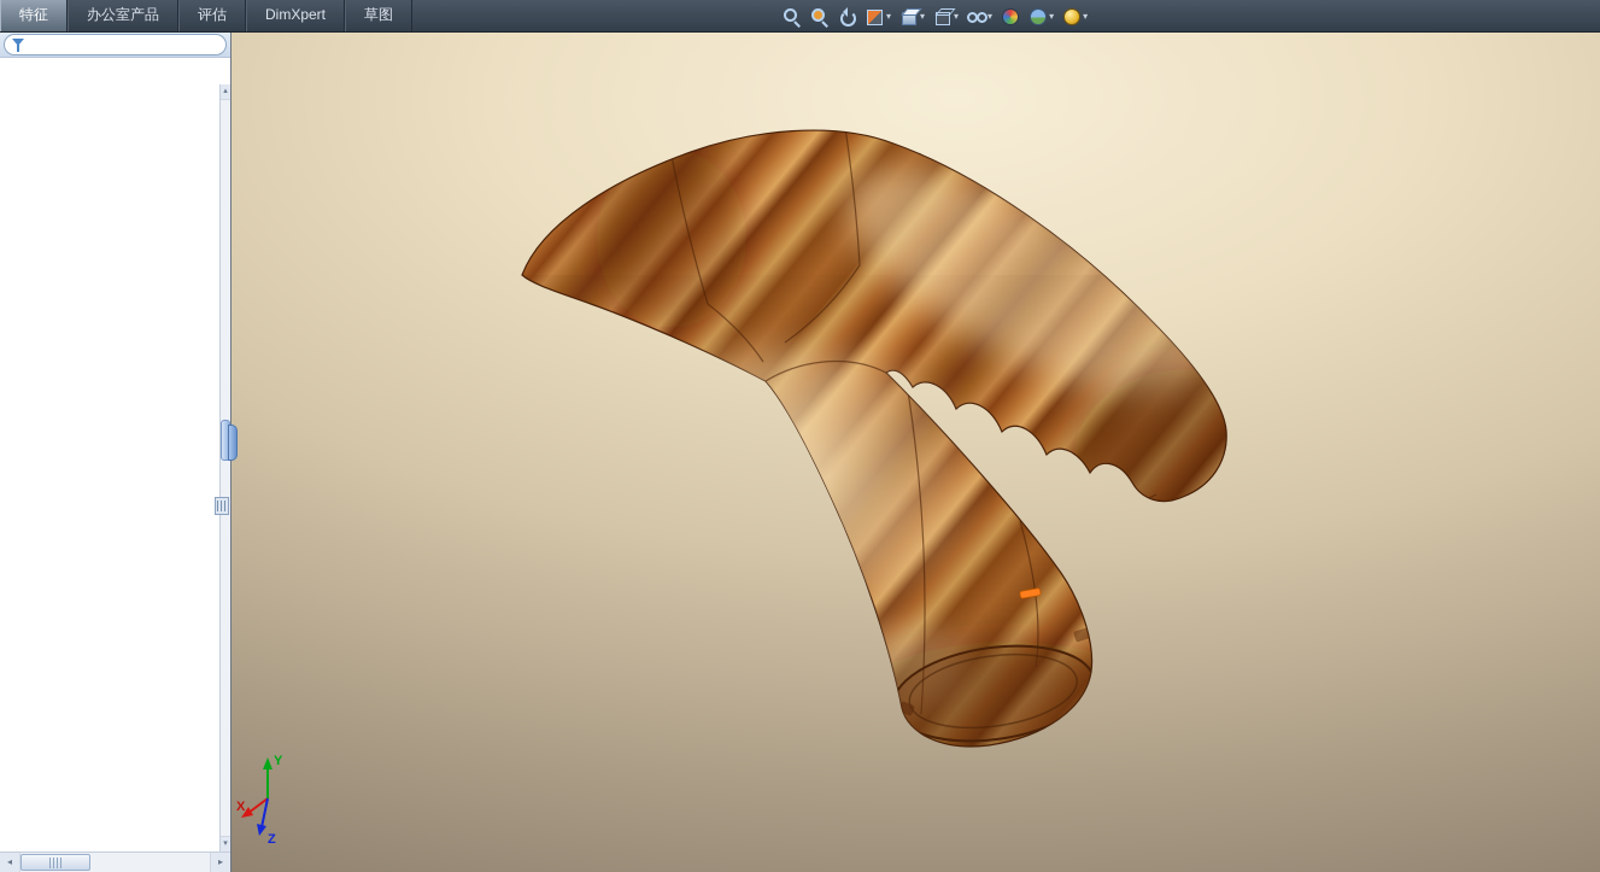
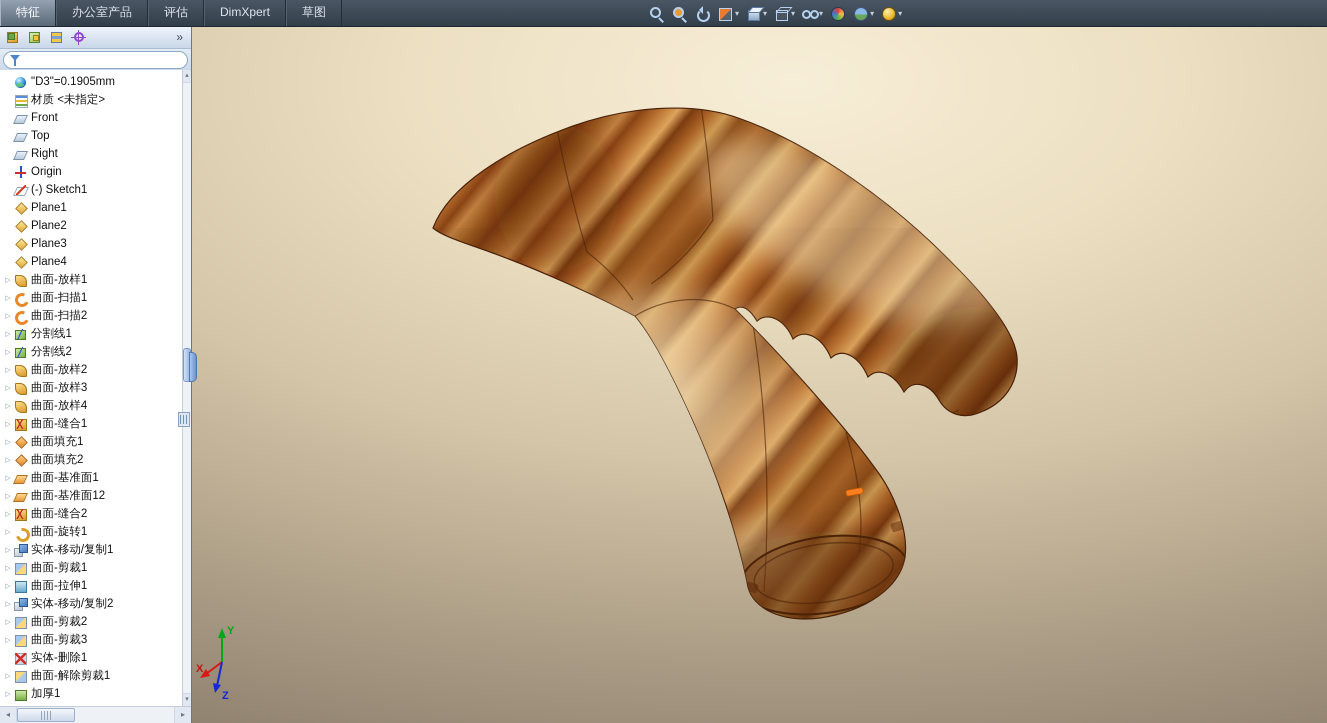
  特征
  办公室产品
  评估
  DimXpert
  草图
  ▾
  ▾
  ▾
  ▾
  ▾
  ▾
  Y
  X
  Z
+ »
+ "D3"=0.1905mm
+ 材质 <未指定>
+ Front
+ Top
+ Right
+ Origin
+ (-) Sketch1
+ Plane1
+ Plane2
+ Plane3
+ Plane4
+ 曲面-放样1
+ 曲面-扫描1
+ 曲面-扫描2
+ 分割线1
+ 分割线2
+ 曲面-放样2
+ 曲面-放样3
+ 曲面-放样4
+ 曲面-缝合1
+ 曲面填充1
+ 曲面填充2
+ 曲面-基准面1
+ 曲面-基准面12
+ 曲面-缝合2
+ 曲面-旋转1
+ 实体-移动/复制1
+ 曲面-剪裁1
+ 曲面-拉伸1
+ 实体-移动/复制2
+ 曲面-剪裁2
+ 曲面-剪裁3
+ 实体-删除1
+ 曲面-解除剪裁1
+ 加厚1
  ◂
  ▸
